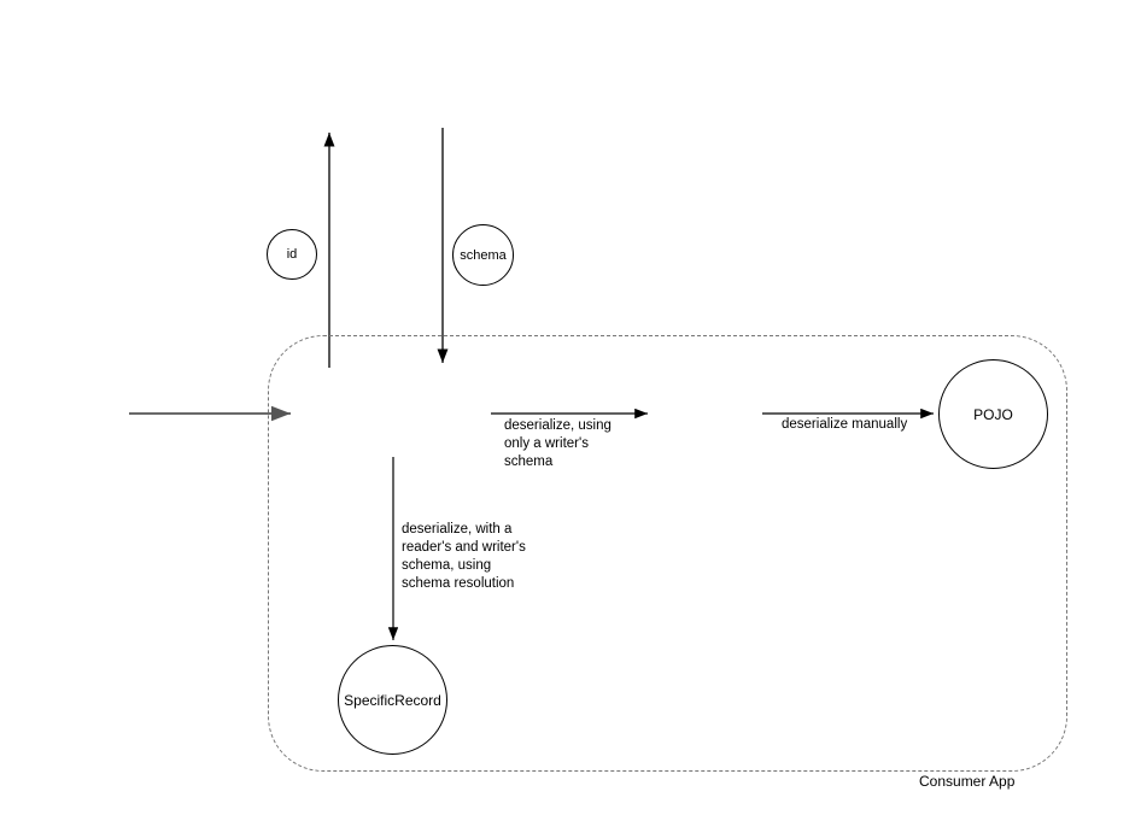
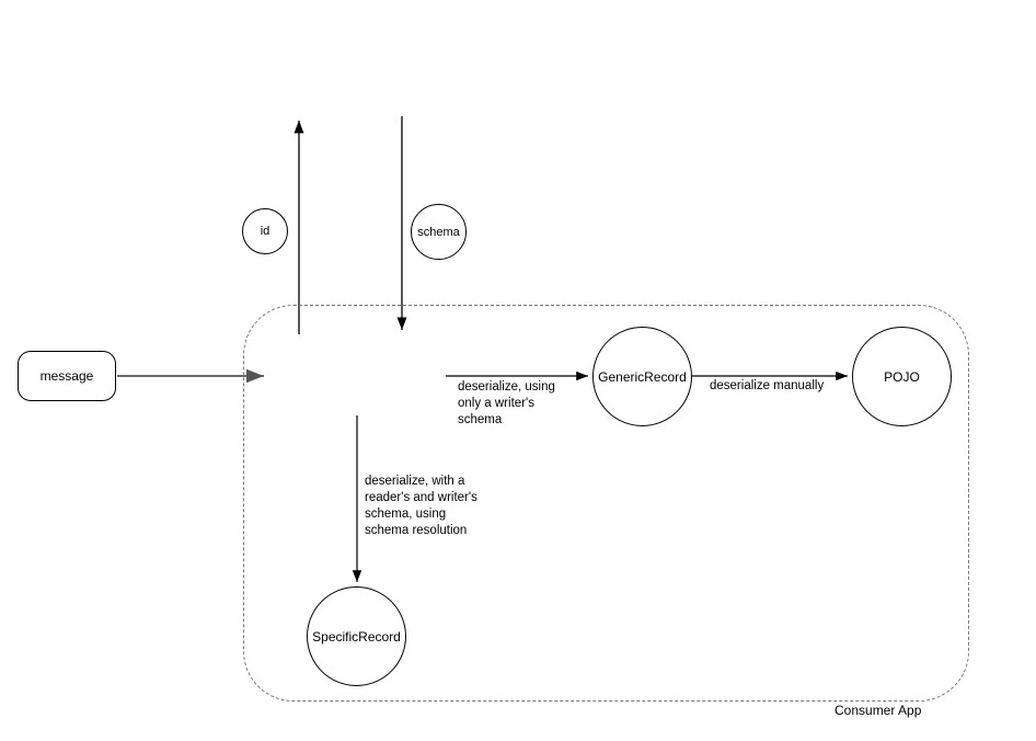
  id
  schema
+ message
+ GenericRecord
  POJO
  SpecificRecord
  deserialize, using
  only a writer's
  schema
  deserialize manually
  deserialize, with a
  reader's and writer's
  schema, using
  schema resolution
  Consumer App
